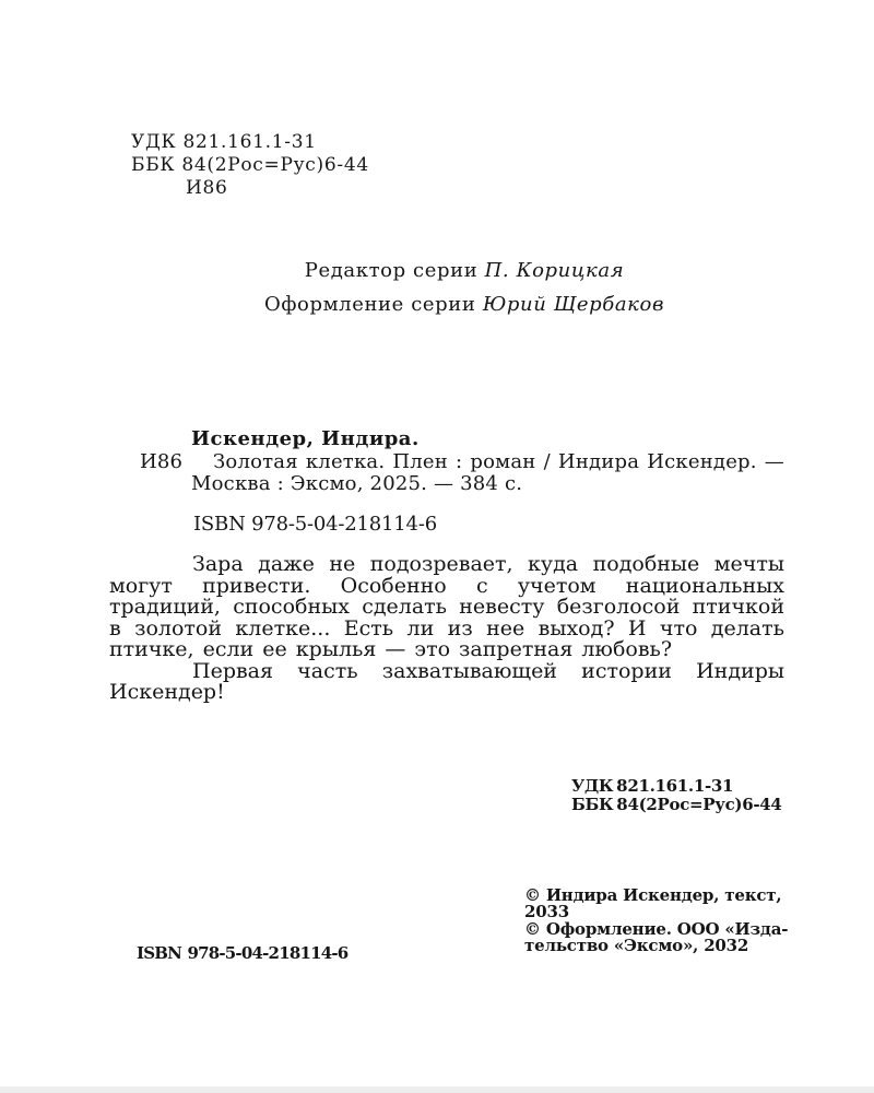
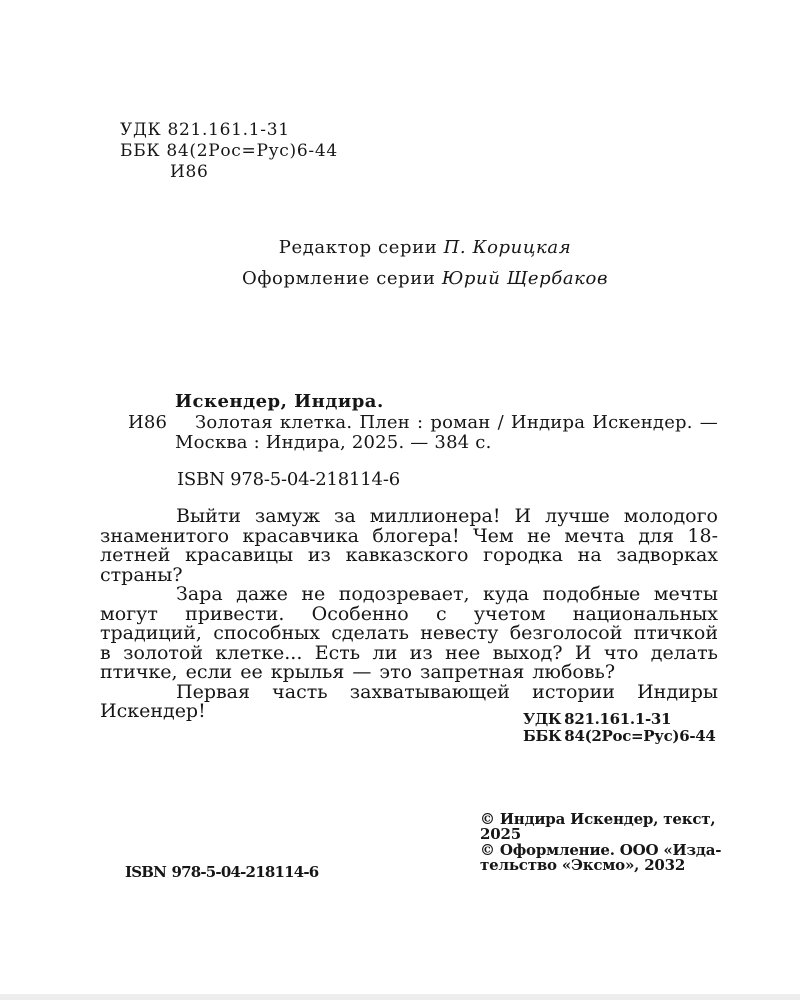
  УДК 821.161.1-31
  ББК 84(2Рос=Рус)6-44
  И86
  Редактор серии П. Корицкая
  Оформление серии Юрий Щербаков
  Искендер, Индира.
  И86
- Золотая клетка. Плен : роман / Индира Искендер. — Москва : Эксмо, 2025. — 384 с.
+ Золотая клетка. Плен : роман / Индира Искендер. — Москва : Индира, 2025. — 384 с.
  ISBN 978-5-04-218114-6
+ Выйти замуж за миллионера! И лучше молодого знаменитого красавчика блогера! Чем не мечта для 18-летней красавицы из кавказского городка на задворках страны?
  Зара даже не подозревает, куда подобные мечты могут привести. Особенно с учетом национальных традиций, способных сделать невесту безголосой птичкой в золотой клетке... Есть ли из нее выход? И что делать птичке, если ее крылья — это запретная любовь?
  Первая часть захватывающей истории Индиры Искендер!
  УДК 821.161.1-31
  ББК 84(2Рос=Рус)6-44
  © Индира Искендер, текст,
- 2033
+ 2025
  © Оформление. ООО «Изда-
  тельство «Эксмо», 2032
  ISBN 978-5-04-218114-6
